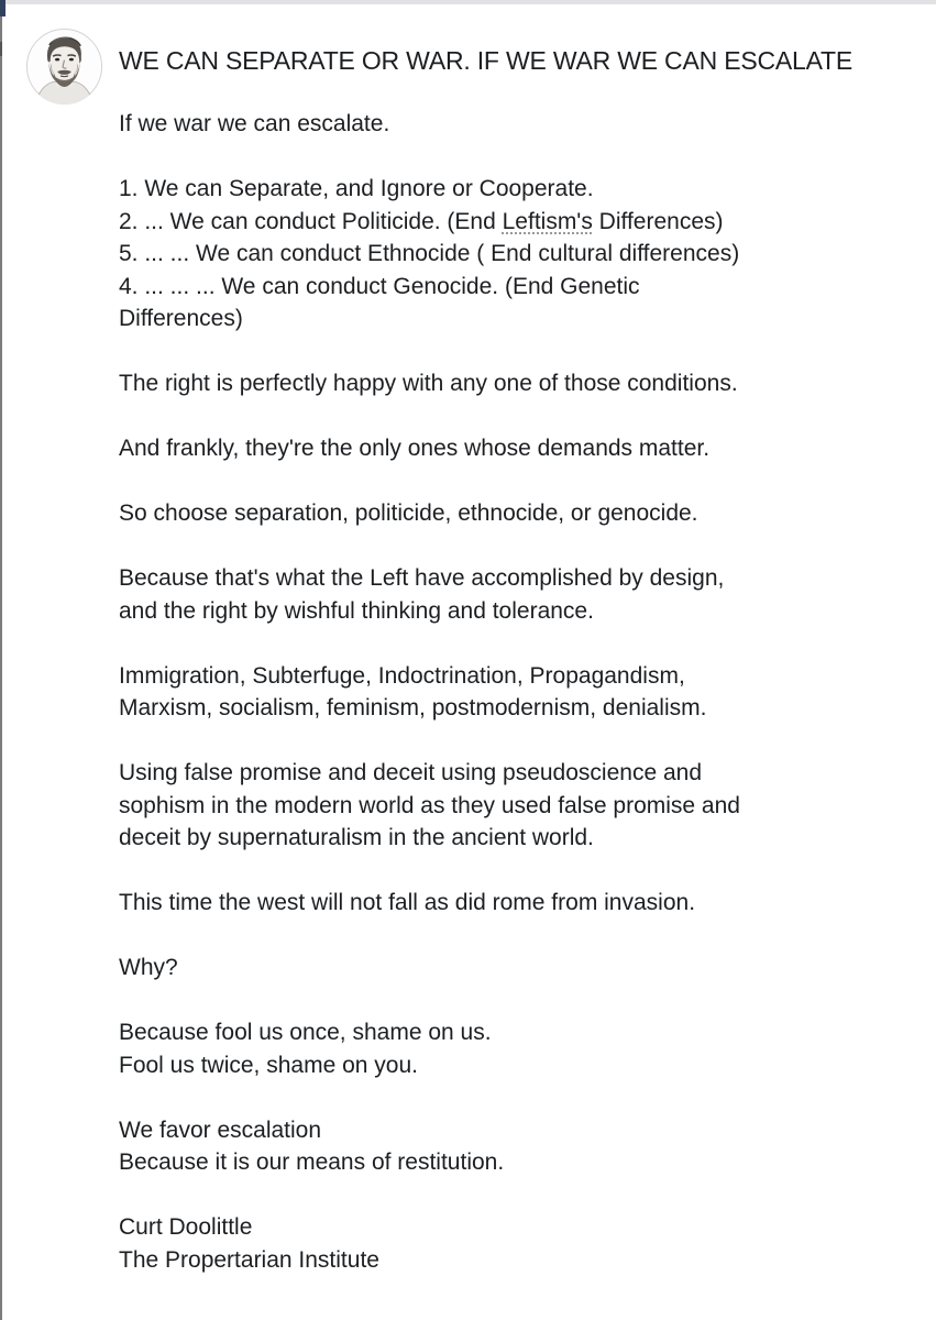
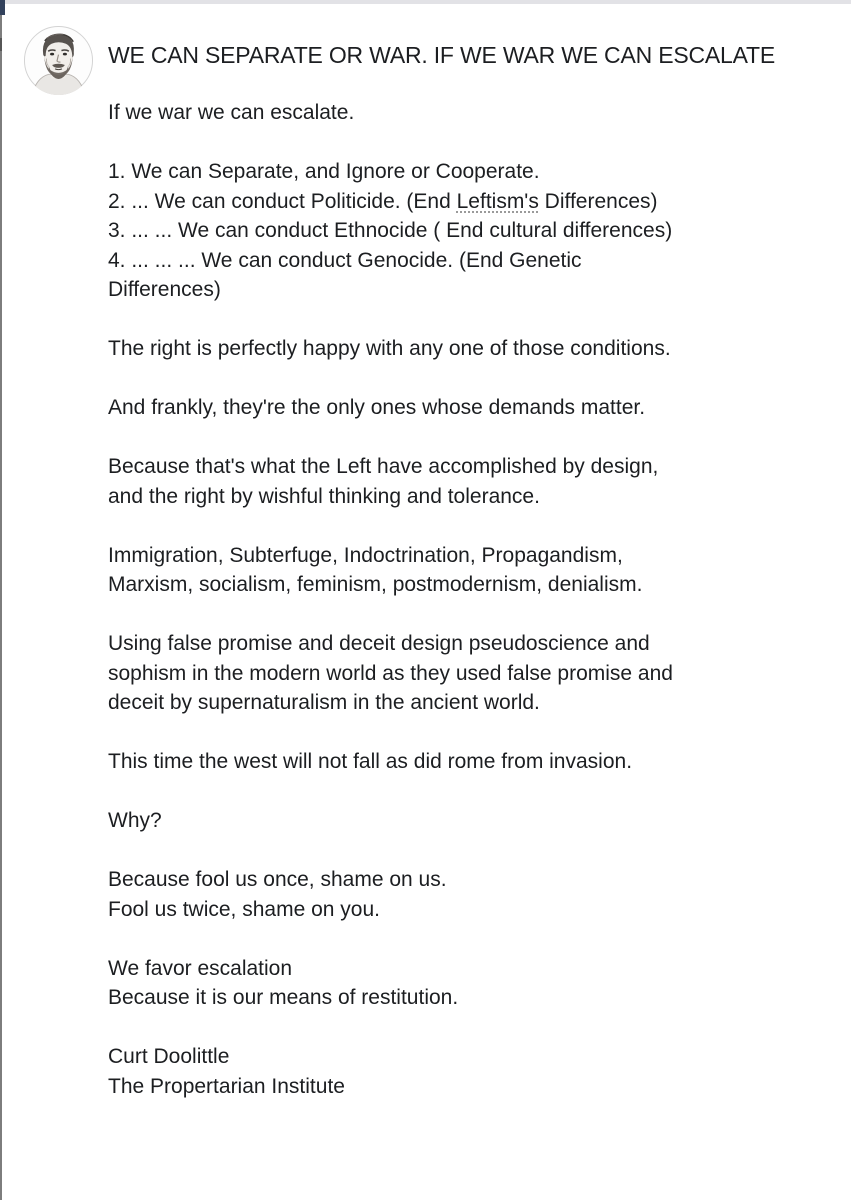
  WE CAN SEPARATE OR WAR. IF WE WAR WE CAN ESCALATE
  If we war we can escalate.
  1. We can Separate, and Ignore or Cooperate.
  2. ... We can conduct Politicide. (End Leftism's Differences)
- 5. ... ... We can conduct Ethnocide ( End cultural differences)
+ 3. ... ... We can conduct Ethnocide ( End cultural differences)
  4. ... ... ... We can conduct Genocide. (End Genetic
  Differences)
  The right is perfectly happy with any one of those conditions.
  And frankly, they're the only ones whose demands matter.
- So choose separation, politicide, ethnocide, or genocide.
  Because that's what the Left have accomplished by design,
  and the right by wishful thinking and tolerance.
  Immigration, Subterfuge, Indoctrination, Propagandism,
  Marxism, socialism, feminism, postmodernism, denialism.
- Using false promise and deceit using pseudoscience and
+ Using false promise and deceit design pseudoscience and
  sophism in the modern world as they used false promise and
  deceit by supernaturalism in the ancient world.
  This time the west will not fall as did rome from invasion.
  Why?
  Because fool us once, shame on us.
  Fool us twice, shame on you.
  We favor escalation
  Because it is our means of restitution.
  Curt Doolittle
  The Propertarian Institute
